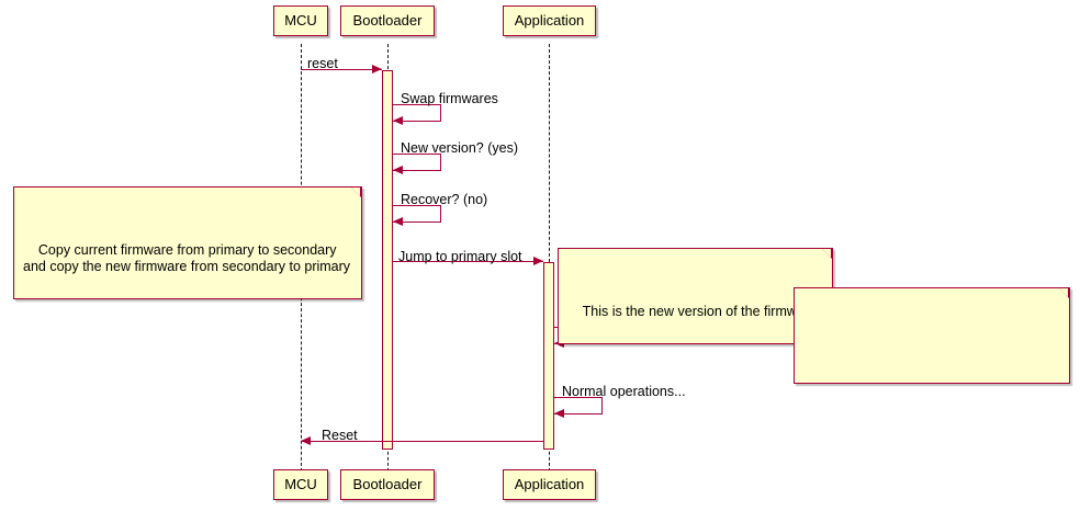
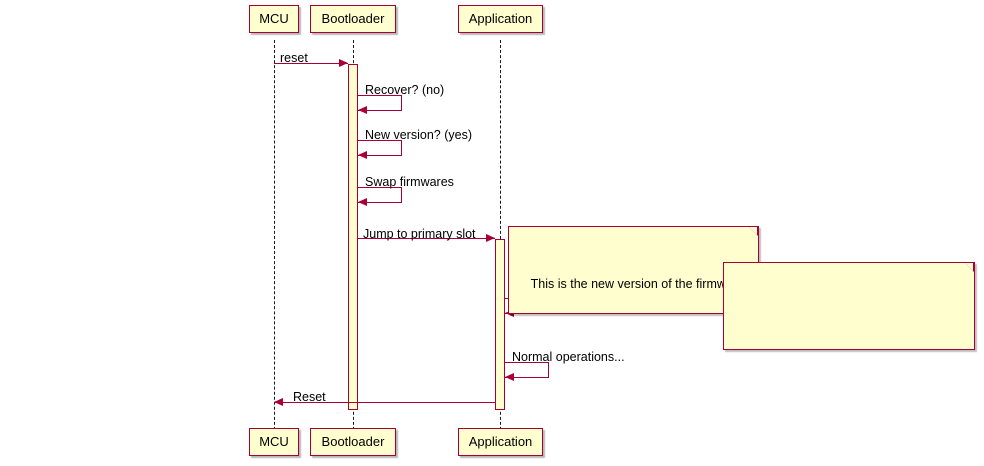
  MCU
  Bootloader
  Application
  MCU
  Bootloader
  Application
  reset
- Swap firmwares
+ Recover? (no)
  New version? (yes)
- Recover? (no)
+ Swap firmwares
  Jump to primary slot
  Normal operations...
  Reset
- Copy current firmware from primary to secondary
- and copy the new firmware from secondary to primary
  This is the new version of the firmw
